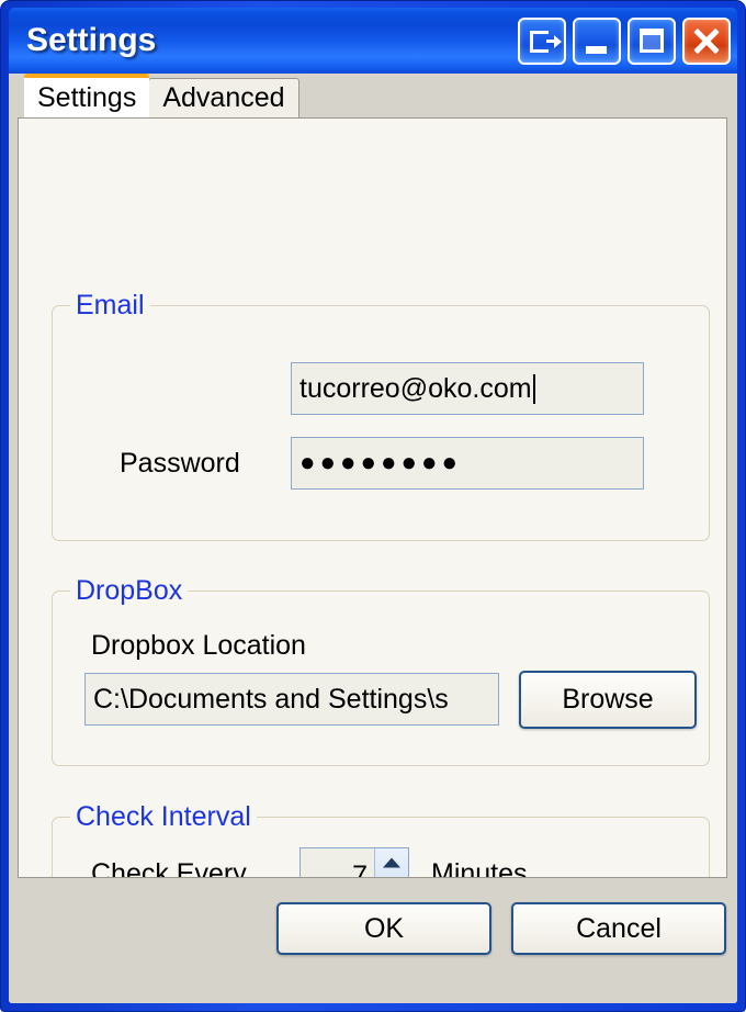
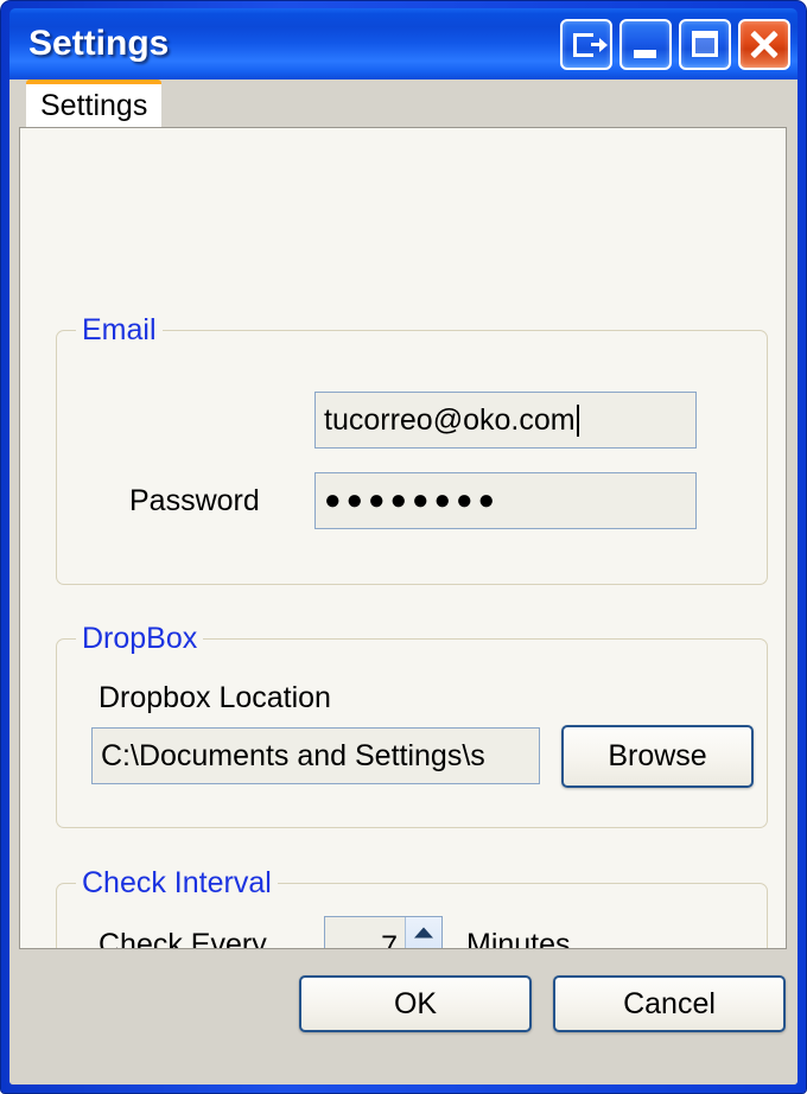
  Settings
  Settings
- Advanced
  Email
  tucorreo@oko.com
  Password
  ●●●●●●●●
  DropBox
  Dropbox Location
  C:\Documents and Settings\s
  Browse
  Check Interval
  Check Every
  7
  Minutes
  OK
  Cancel
